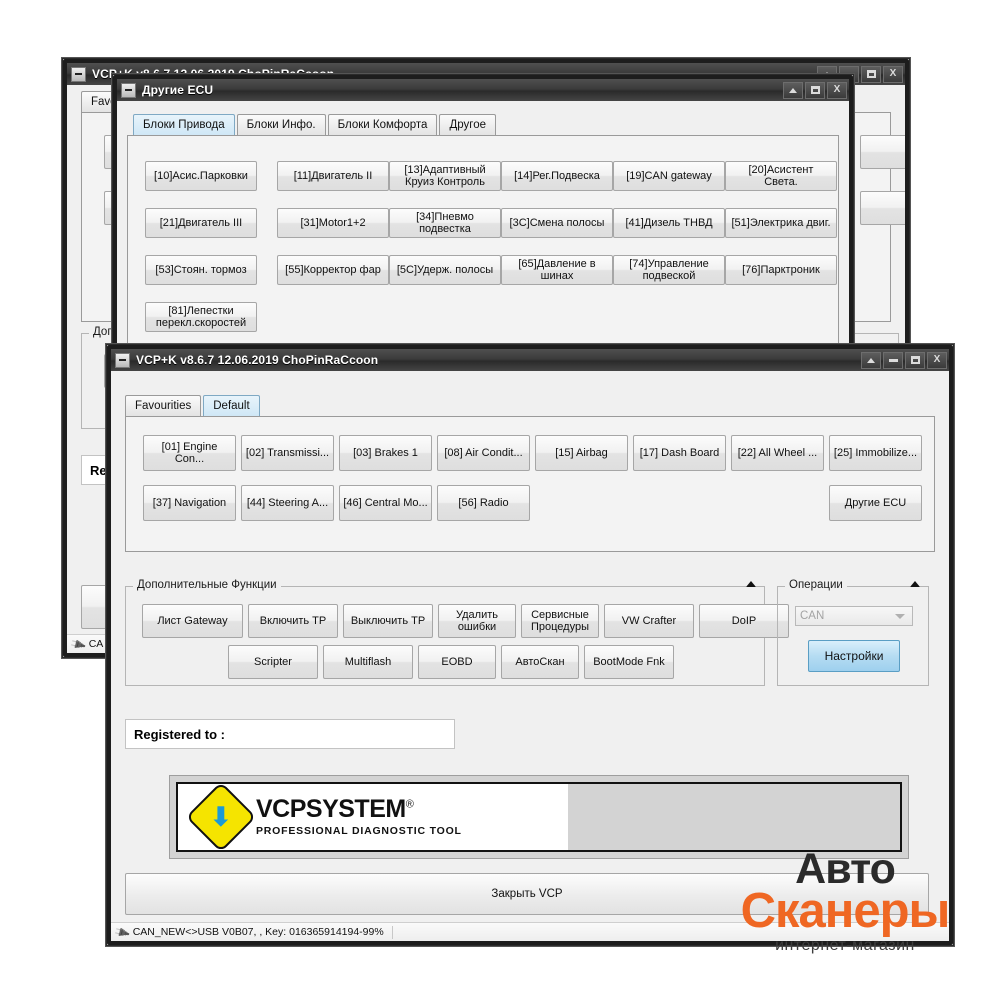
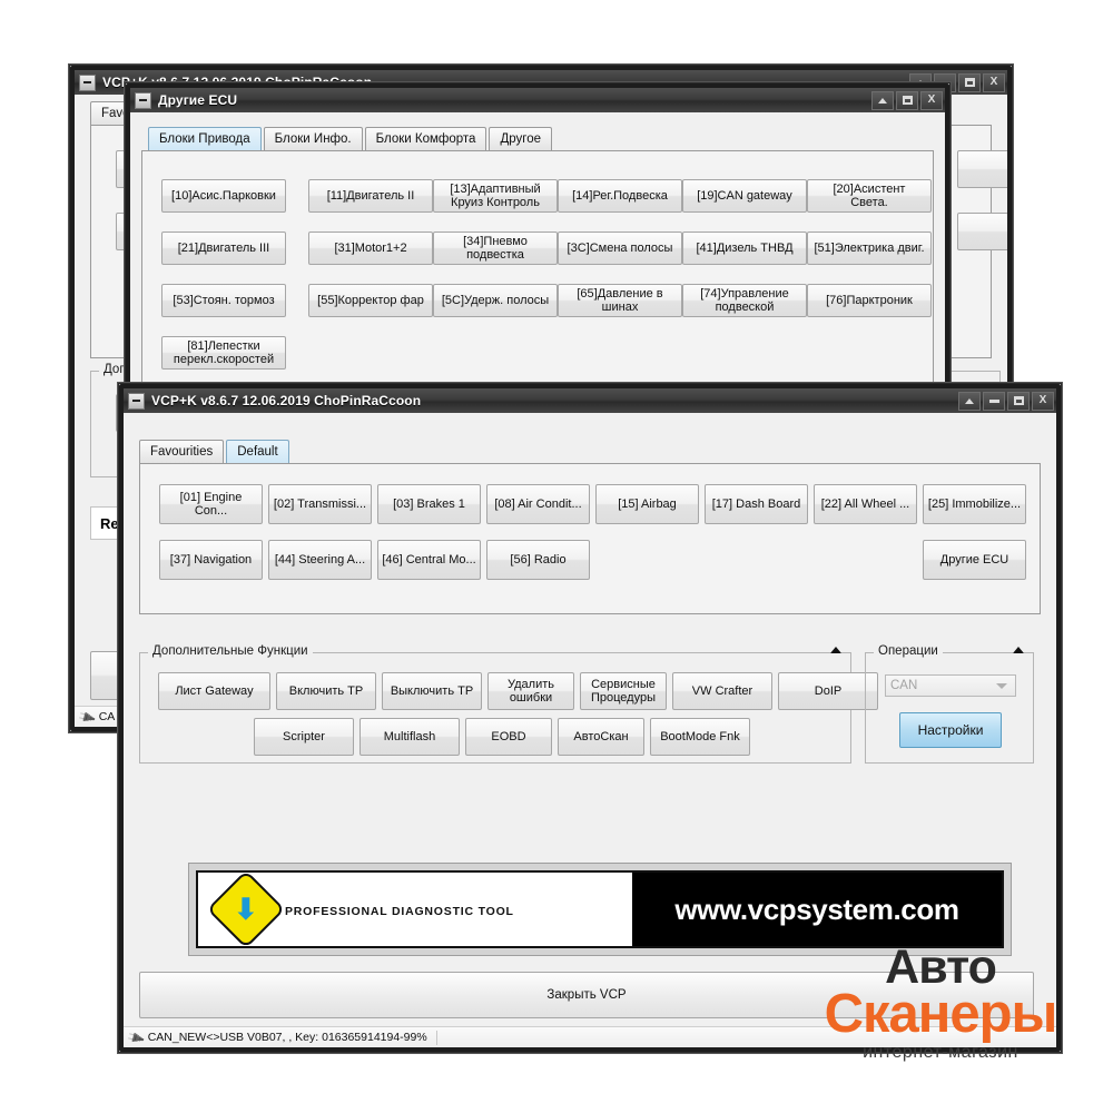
  X
  Fav
  Доп
  CA
  Другие ECU
  X
  Блоки Привода
  Блоки Инфо.
  Блоки Комфорта
  Другое
  [10]Асис.Парковки
  [11]Двигатель II
  [13]Адаптивный
  Круиз Контроль
  [14]Рег.Подвеска
  [19]CAN gateway
  [20]Асистент
  Света.
  [21]Двигатель III
  [31]Motor1+2
  [34]Пневмо
  подвестка
  [3C]Смена полосы
  [41]Дизель ТНВД
  [51]Электрика двиг.
  [53]Стоян. тормоз
  [55]Корректор фар
  [5C]Удерж. полосы
  [65]Давление в
  шинах
  [74]Управление
  подвеской
  [76]Парктроник
  [81]Лепестки
  перекл.скоростей
  VCP+K v8.6.7 12.06.2019 ChoPinRaCcoon
  X
  Favourities
  Default
  [01] Engine
  Con...
  [02] Transmissi...
  [03] Brakes 1
  [08] Air Condit...
  [15] Airbag
  [17] Dash Board
  [22] All Wheel ...
  [25] Immobilize...
  [37] Navigation
  [44] Steering A...
  [46] Central Mo...
  [56] Radio
  Другие ECU
  Дополнительные Функции
  Лист Gateway
  Включить ТР
  Выключить ТР
  Удалить
  ошибки
  Сервисные
  Процедуры
  VW Crafter
  DoIP
  Scripter
  Multiflash
  EOBD
  АвтоСкан
  BootMode Fnk
  Операции
  CAN
  Настройки
- Registered to :
- VCPSYSTEM®
  PROFESSIONAL DIAGNOSTIC TOOL
+ www.vcpsystem.com
  Закрыть VCP
  CAN_NEW<>USB V0B07, , Key: 016365914194-99%
  Авто
  Сканеры
  интернет-магазин
